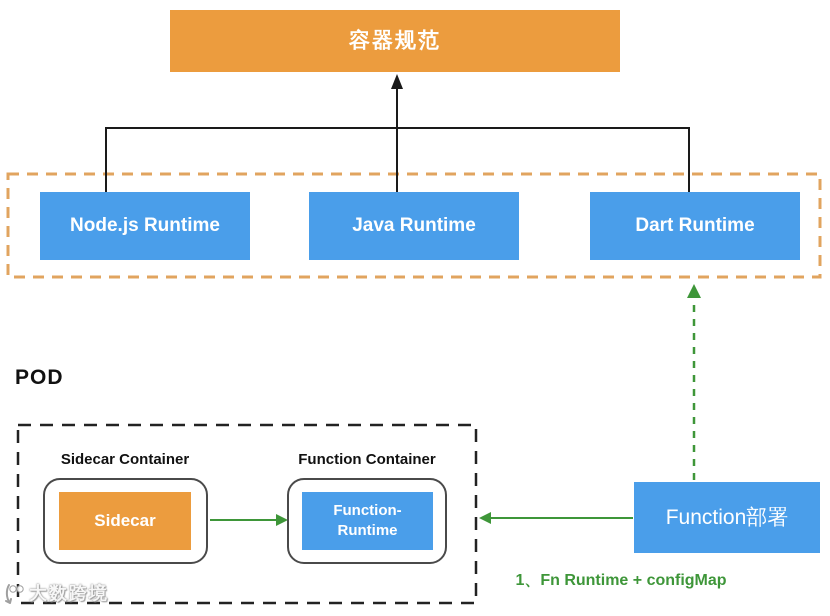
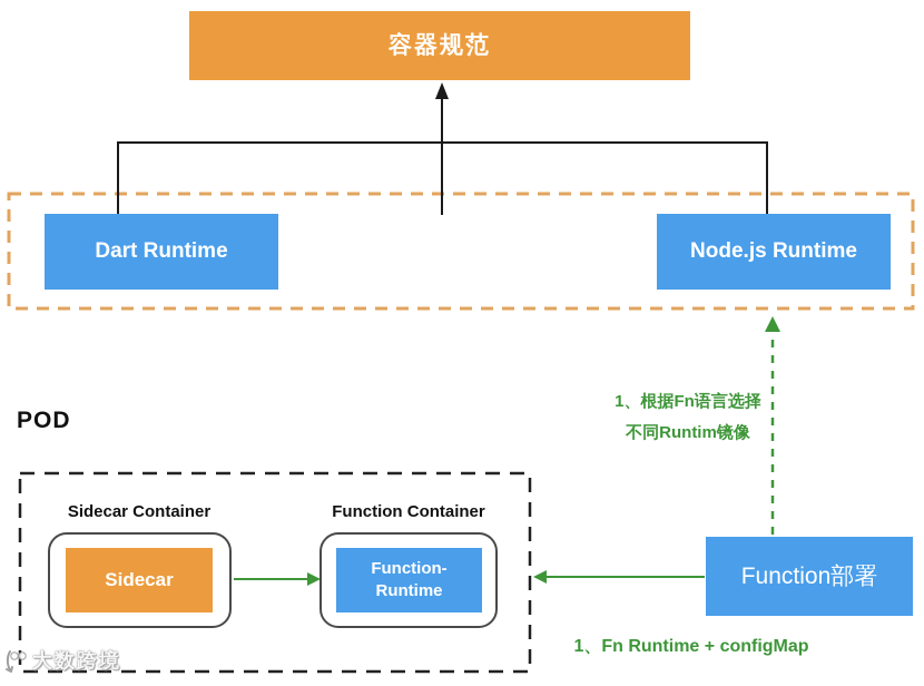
  容器规范
- Node.js Runtime
+ Dart Runtime
- Java Runtime
- Dart Runtime
+ Node.js Runtime
  POD
  Sidecar Container
  Function Container
  Sidecar
  Function-
  Runtime
  Function部署
+ 1、根据Fn语言选择
+ 不同Runtim镜像
  1、Fn Runtime + configMap
  大数跨境
